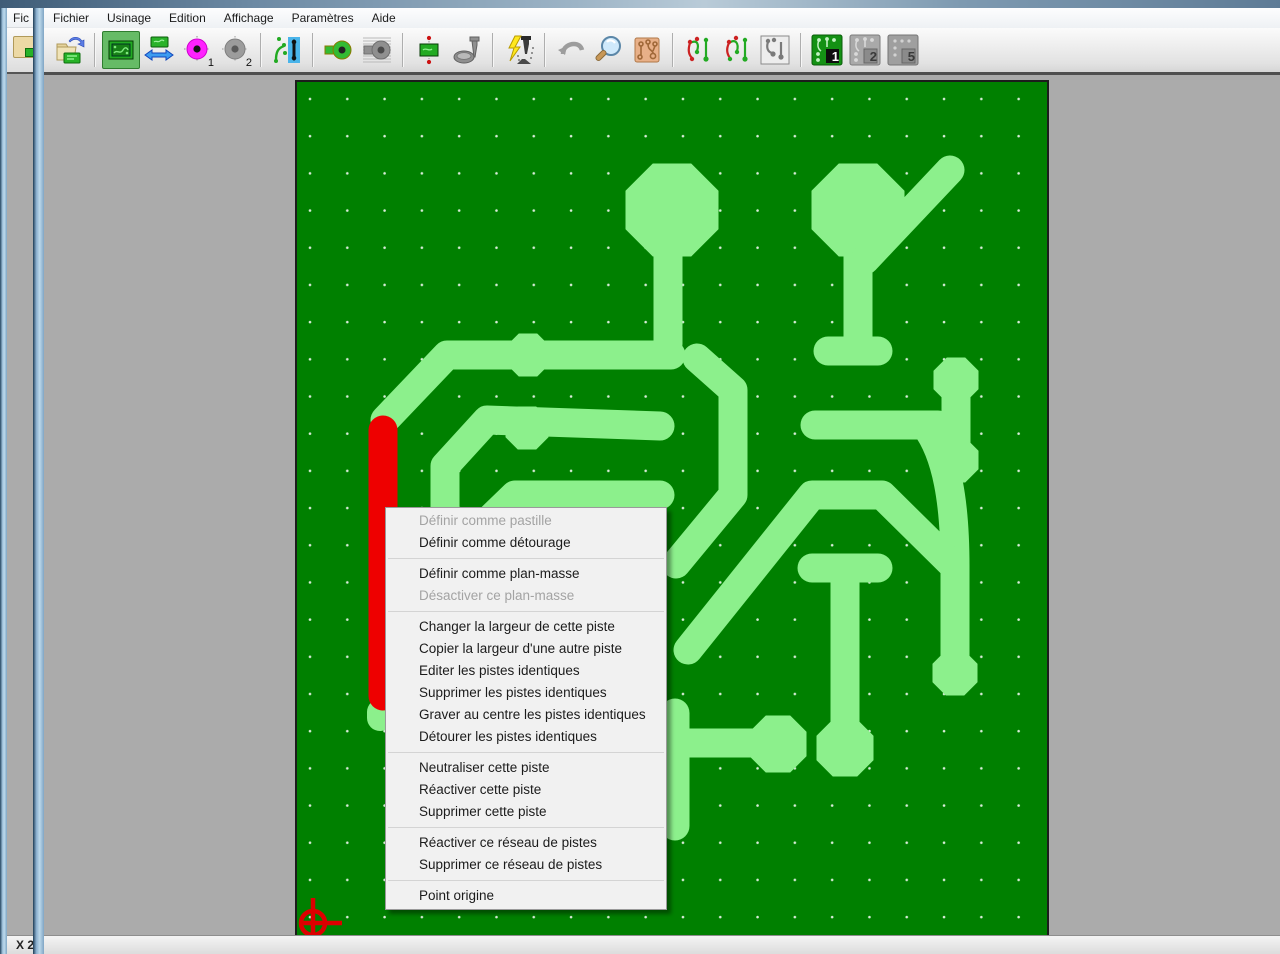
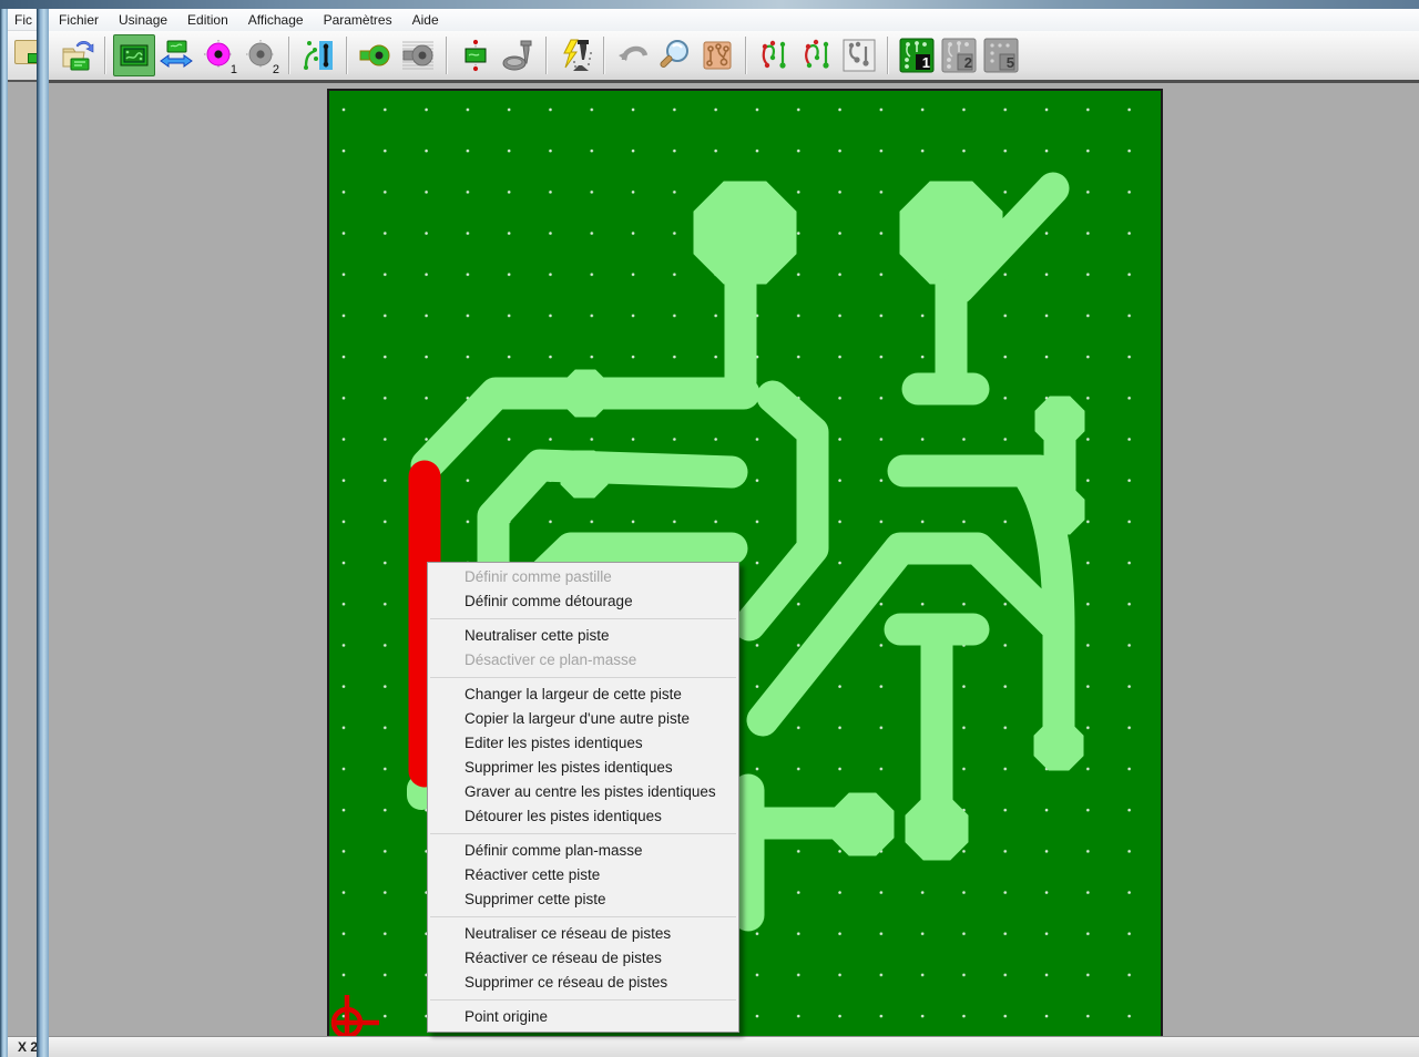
  Fic
  X 2
  Fichier
  Usinage
  Edition
  Affichage
  Paramètres
  Aide
  1
  2
  1
  2
  5
  Définir comme pastille
  Définir comme détourage
- Définir comme plan-masse
+ Neutraliser cette piste
  Désactiver ce plan-masse
  Changer la largeur de cette piste
  Copier la largeur d'une autre piste
  Editer les pistes identiques
  Supprimer les pistes identiques
  Graver au centre les pistes identiques
  Détourer les pistes identiques
- Neutraliser cette piste
+ Définir comme plan-masse
  Réactiver cette piste
  Supprimer cette piste
+ Neutraliser ce réseau de pistes
  Réactiver ce réseau de pistes
  Supprimer ce réseau de pistes
  Point origine
